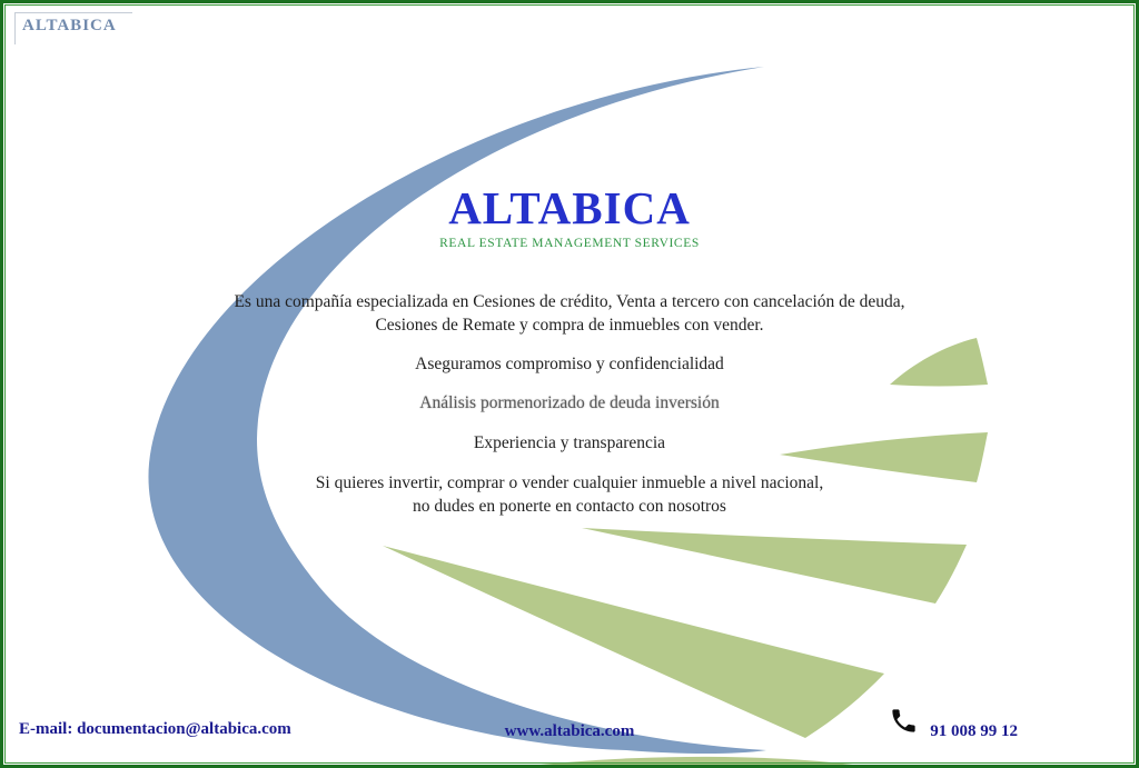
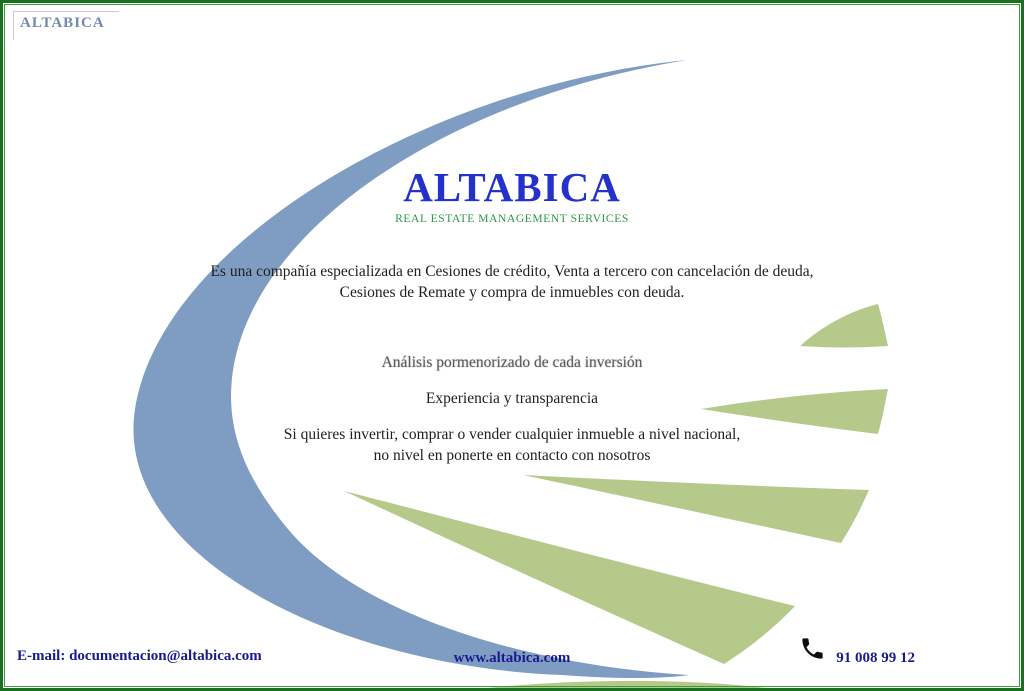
  ALTABICA
  ALTABICA
  REAL ESTATE MANAGEMENT SERVICES
  Es una compañía especializada en Cesiones de crédito, Venta a tercero con cancelación de deuda,
- Cesiones de Remate y compra de inmuebles con vender.
+ Cesiones de Remate y compra de inmuebles con deuda.
- Aseguramos compromiso y confidencialidad
- Análisis pormenorizado de deuda inversión
+ Análisis pormenorizado de cada inversión
  Experiencia y transparencia
  Si quieres invertir, comprar o vender cualquier inmueble a nivel nacional,
- no dudes en ponerte en contacto con nosotros
+ no nivel en ponerte en contacto con nosotros
  E-mail: documentacion@altabica.com
  www.altabica.com
  91 008 99 12
